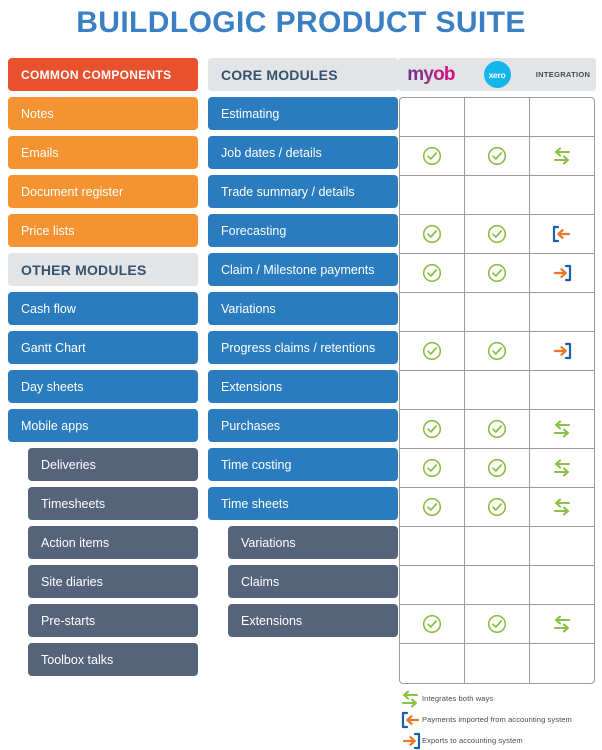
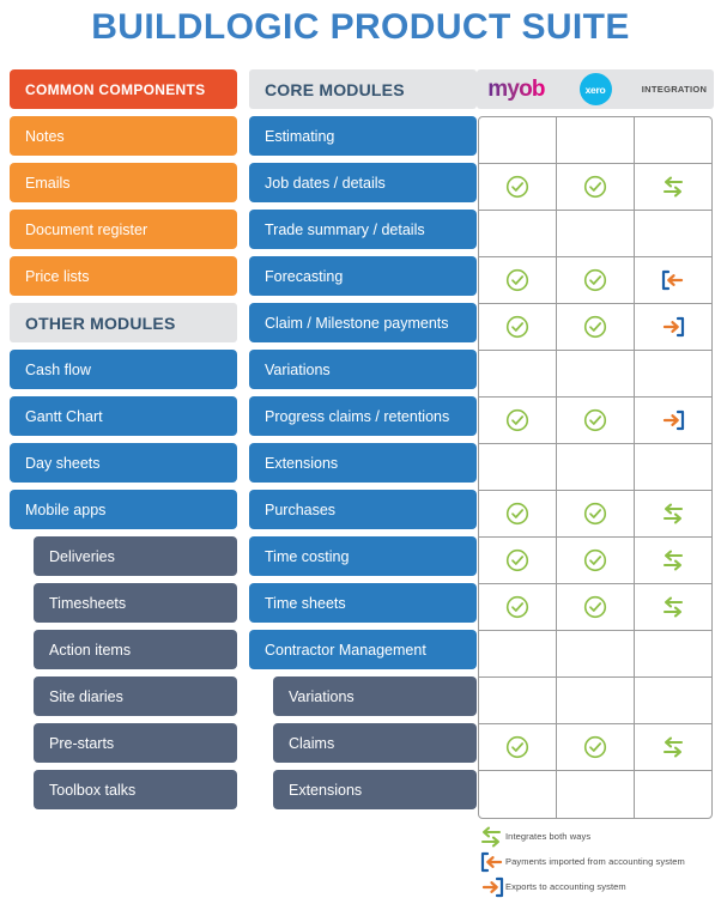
  BUILDLOGIC PRODUCT SUITE
  COMMON COMPONENTS
  Notes
  Emails
  Document register
  Price lists
  OTHER MODULES
  Cash flow
  Gantt Chart
  Day sheets
  Mobile apps
  Deliveries
  Timesheets
  Action items
  Site diaries
  Pre-starts
  Toolbox talks
  CORE MODULES
  Estimating
  Job dates / details
  Trade summary / details
  Forecasting
  Claim / Milestone payments
  Variations
  Progress claims / retentions
  Extensions
  Purchases
  Time costing
  Time sheets
+ Contractor Management
  Variations
  Claims
  Extensions
  myob
  xero
  INTEGRATION
  Integrates both ways
  Payments imported from accounting system
  Exports to accounting system
